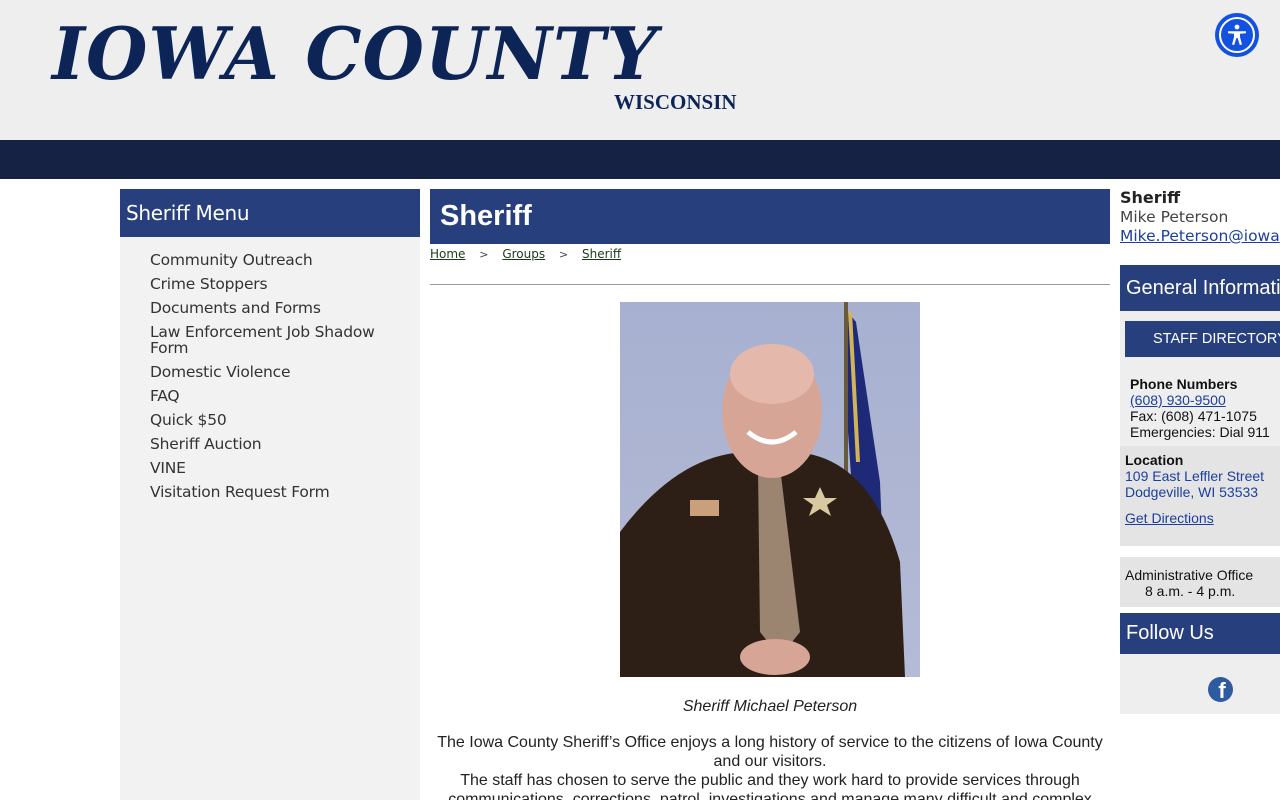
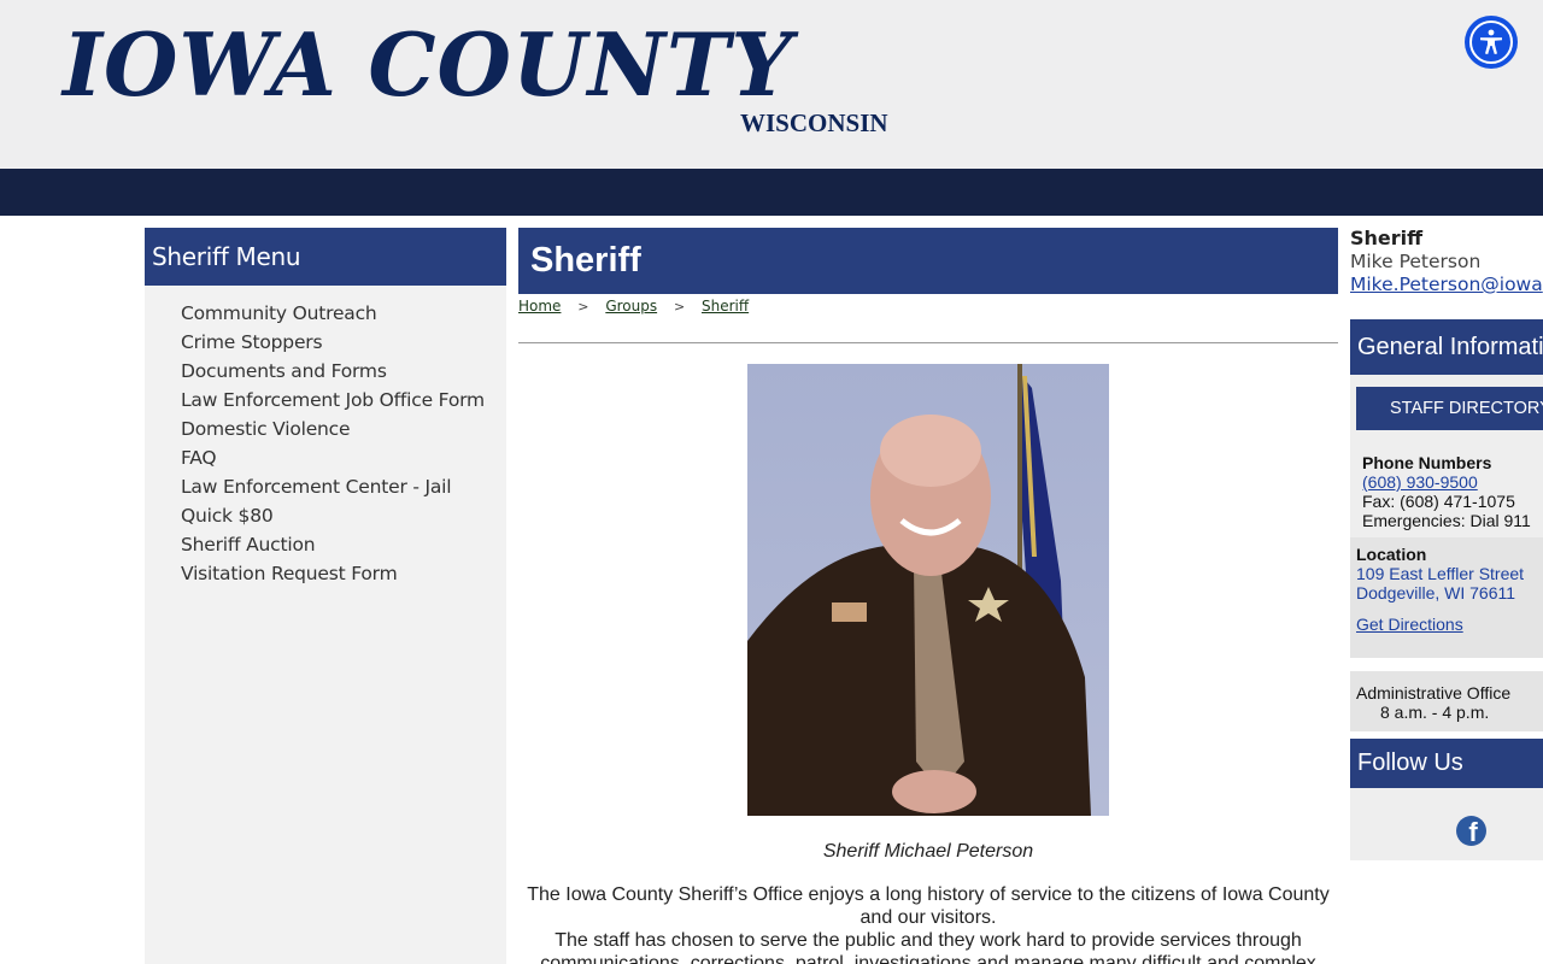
  IOWA COUNTY
  WISCONSIN
  Sheriff Menu
  Community Outreach
  Crime Stoppers
  Documents and Forms
- Law Enforcement Job Shadow Form
+ Law Enforcement Job Office Form
  Domestic Violence
  FAQ
+ Law Enforcement Center - Jail
- Quick $50
+ Quick $80
  Sheriff Auction
- VINE
  Visitation Request Form
  Sheriff
  Home > Groups > Sheriff
  Sheriff Michael Peterson
  The Iowa County Sheriff’s Office enjoys a long history of service to the citizens of Iowa County and our visitors.
  Sheriff
  Mike Peterson
  Mike.Peterson@iowa
  General Informati
  STAFF DIRECTOR
  Phone Numbers
  (608) 930-9500
  Fax: (608) 471-1075
  Emergencies: Dial 911
  Location
  109 East Leffler Street
- Dodgeville, WI 53533
+ Dodgeville, WI 76611
  Get Directions
  Administrative Office
  8 a.m. - 4 p.m.
  Follow Us
  f
